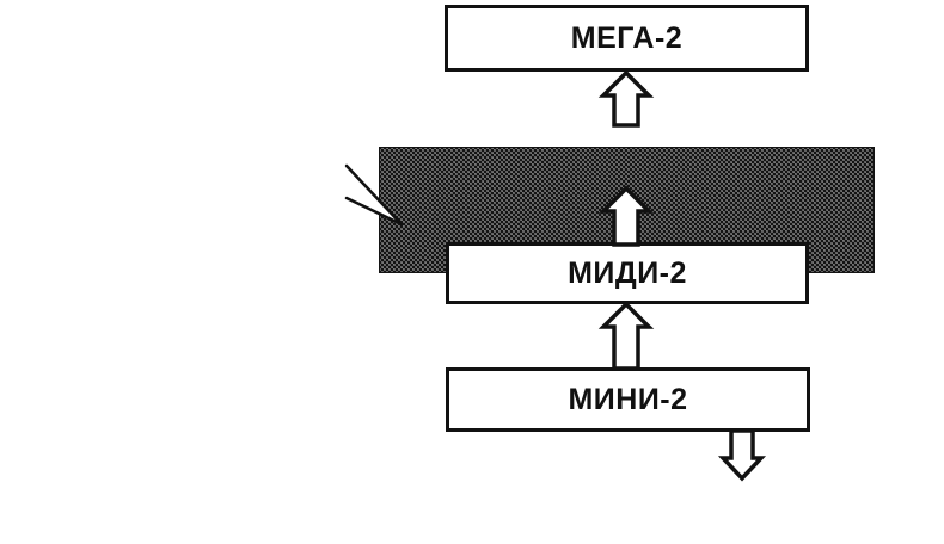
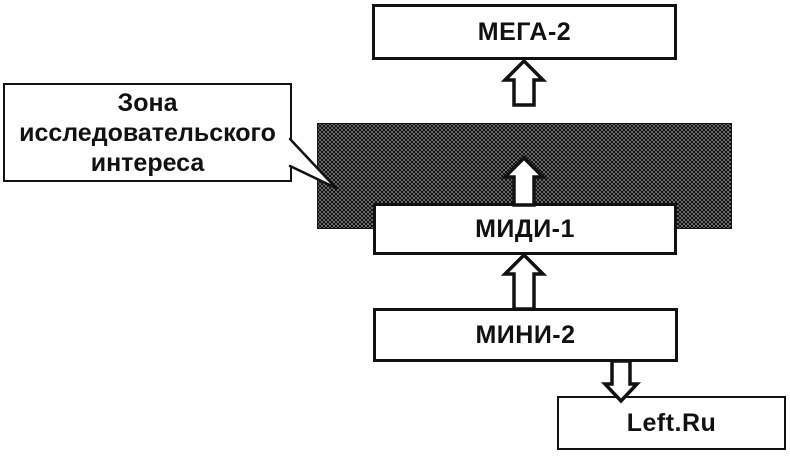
  МЕГА-2
- МИДИ-2
+ МИДИ-1
  МИНИ-2
+ Left.Ru
+ Зона
+ исследовательского
+ интереса
